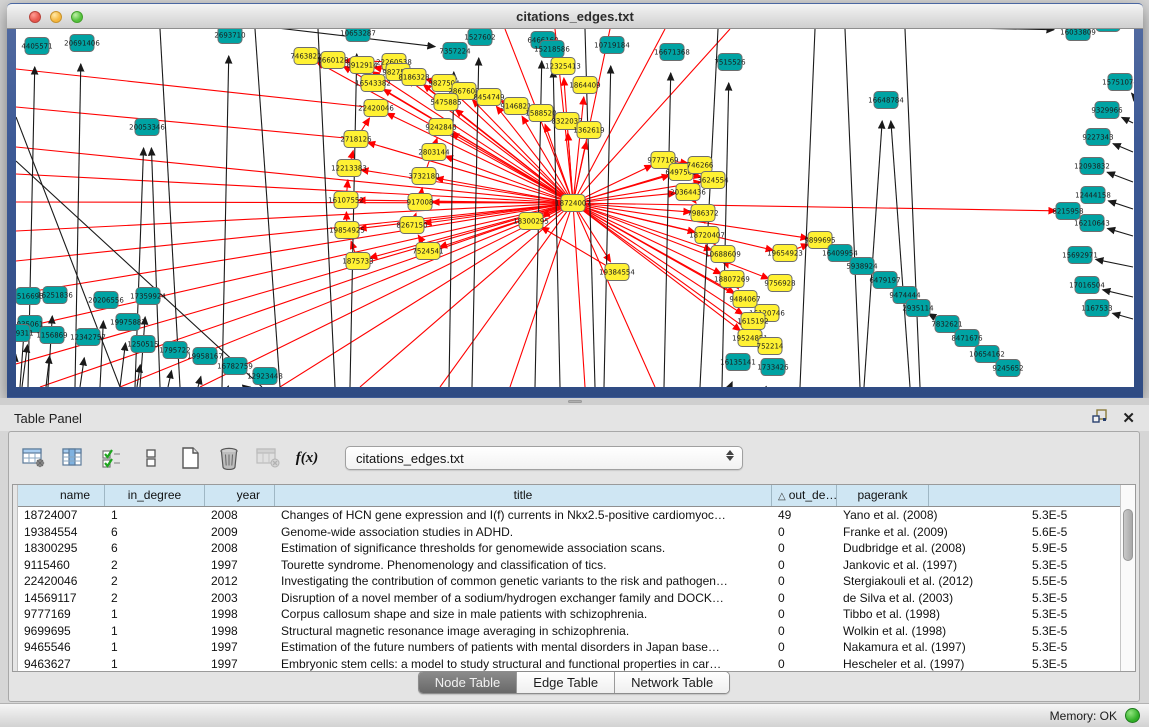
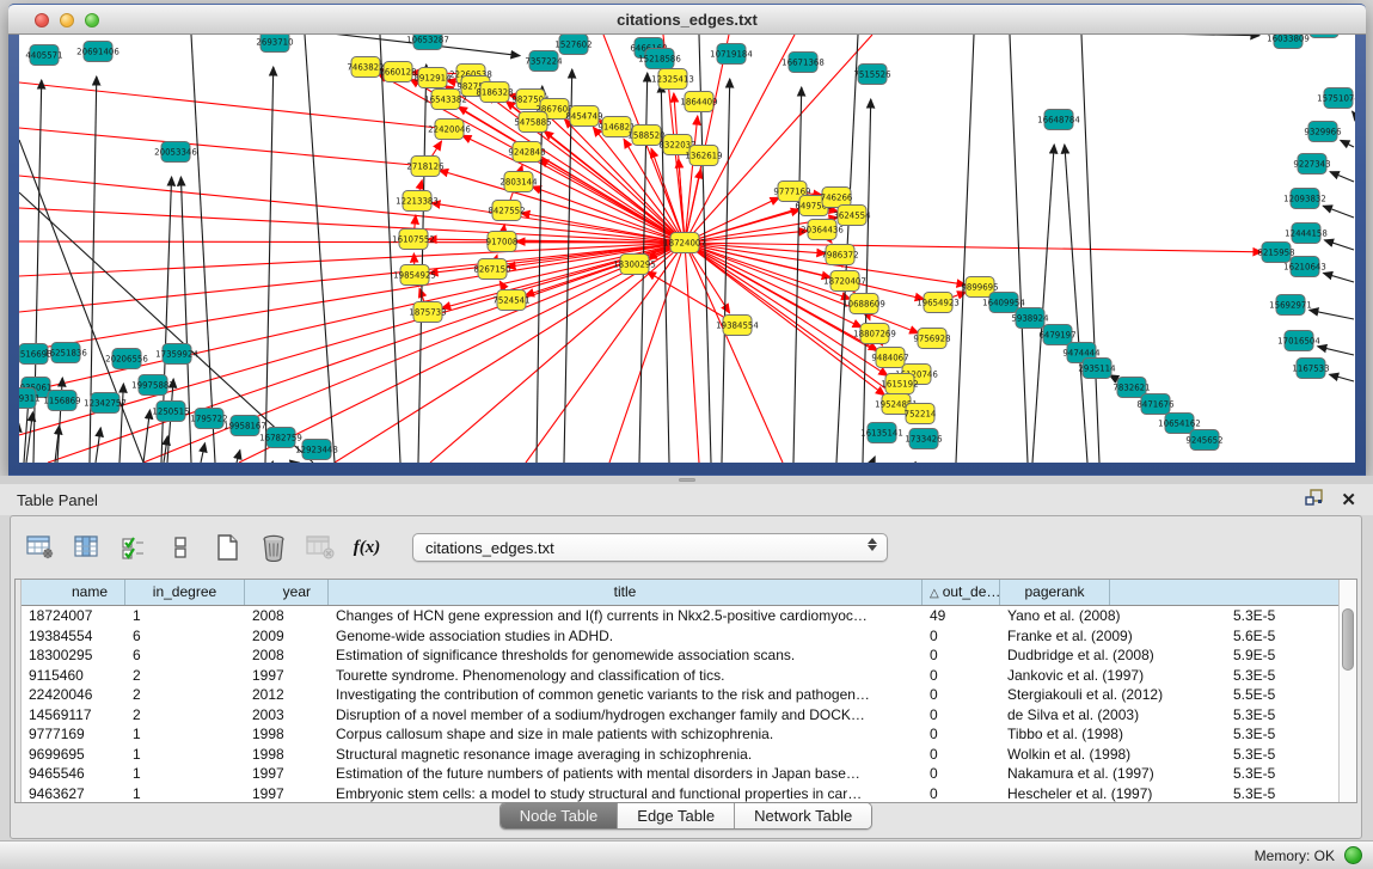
  citations_edges.txt
  18724007
  7463822
  8660128
  8912914
  22260538
  16543382
  8186328
  98275
  286760
  8454749
  5475885
  914682
  1588520
  832203
  1362619
  1864409
  12325413
  9242848
  2803144
  22420046
  2718126
  12213383
- 3732180
+ 8427552
  16107552
  917008
  19854925
  8267150
  18300295
  1875733
  7524541
  9777169
  64975
  746266
  3624554
  20364436
  7986372
  18720407
  10688609
  19654923
  9899695
  18807269
  9756928
  9484067
  1615192
  195248
  752214
  19384554
  4405571
  20691406
  2693710
  10653287
  1527602
  10719184
  16671368
  7515526
  7357224
  15218586
  20053346
  16648784
  16033809
  1575107
  9329966
  9227343
  12093832
  12444158
  8215958
  16210643
  15692971
  17016504
  1167533
  516695
  16251836
  1156869
  12342757
  20206556
  17359924
  19975887
  1250515
  1795722
  19958167
  16782759
  12923448
  16409954
  5938924
  6479197
  9474444
  2935114
  7832621
  8471676
  10654162
  9245652
  16135141
  1733426
  Table Panel
  ✕
  f(x)
  citations_edges.txt
  name
  in_degree
  year
  title
  △ out_de…
  pagerank
  18724007
  1
  2008
  Changes of HCN gene expression and I(f) currents in Nkx2.5-positive cardiomyoc…
  49
  Yano et al. (2008)
  5.3E-5
  19384554
  6
  2009
  Genome-wide association studies in ADHD.
  0
  Franke et al. (2009)
  5.6E-5
  18300295
  6
  2008
  Estimation of significance thresholds for genomewide association scans.
  0
  Dudbridge et al. (2008)
  5.9E-5
  9115460
  2
  1997
  Tourette syndrome. Phenomenology and classification of tics.
  0
  Jankovic et al. (1997)
  5.3E-5
  22420046
  2
  2012
  Investigating the contribution of common genetic variants to the risk and pathogen…
  0
  Stergiakouli et al. (2012)
  5.5E-5
  14569117
  2
  2003
  Disruption of a novel member of a sodium/hydrogen exchanger family and DOCK…
  0
  de Silva et al. (2003)
  5.3E-5
  9777169
  1
  1998
  Corpus callosum shape and size in male patients with schizophrenia.
  0
  Tibbo et al. (1998)
  5.3E-5
  9699695
  1
  1998
  Structural magnetic resonance image averaging in schizophrenia.
  0
  Wolkin et al. (1998)
  5.3E-5
  9465546
  1
  1997
  Estimation of the future numbers of patients with mental disorders in Japan base…
  0
  Nakamura et al. (1997)
  5.3E-5
  9463627
  1
  1997
  Embryonic stem cells: a model to study structural and functional properties in car…
  0
  Hescheler et al. (1997)
  5.3E-5
  Node Table
  Edge Table
  Network Table
  Memory: OK
